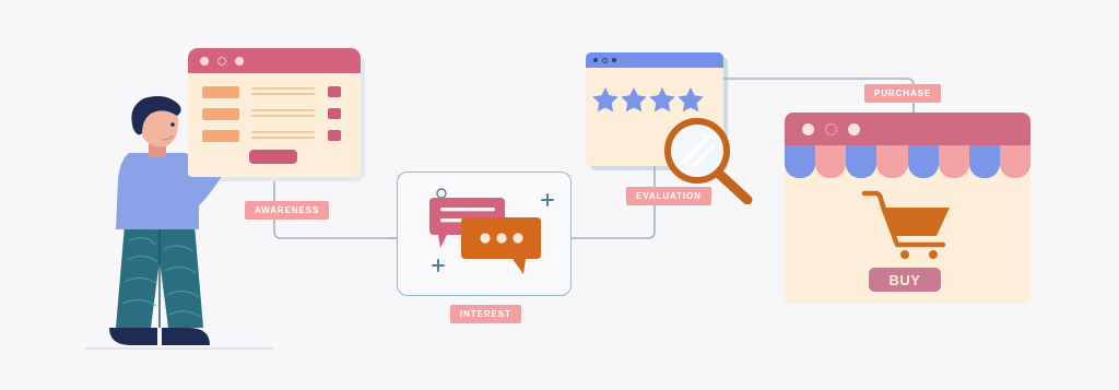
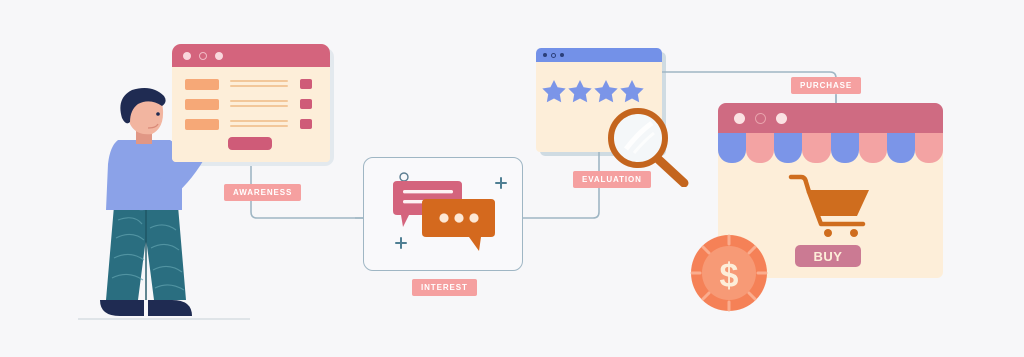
  AWARENESS
  INTEREST
  EVALUATION
  PURCHASE
  BUY
+ $
